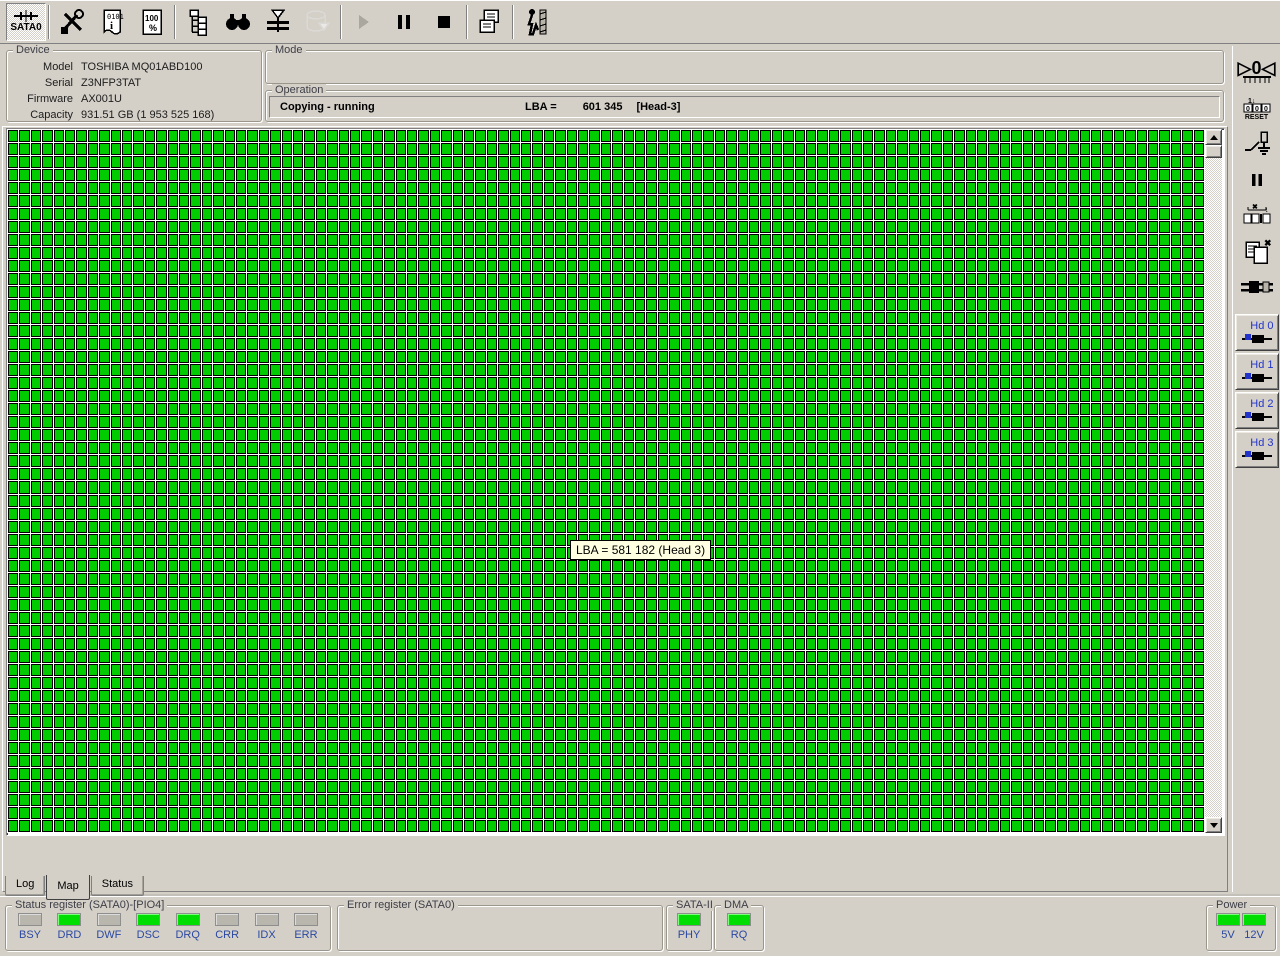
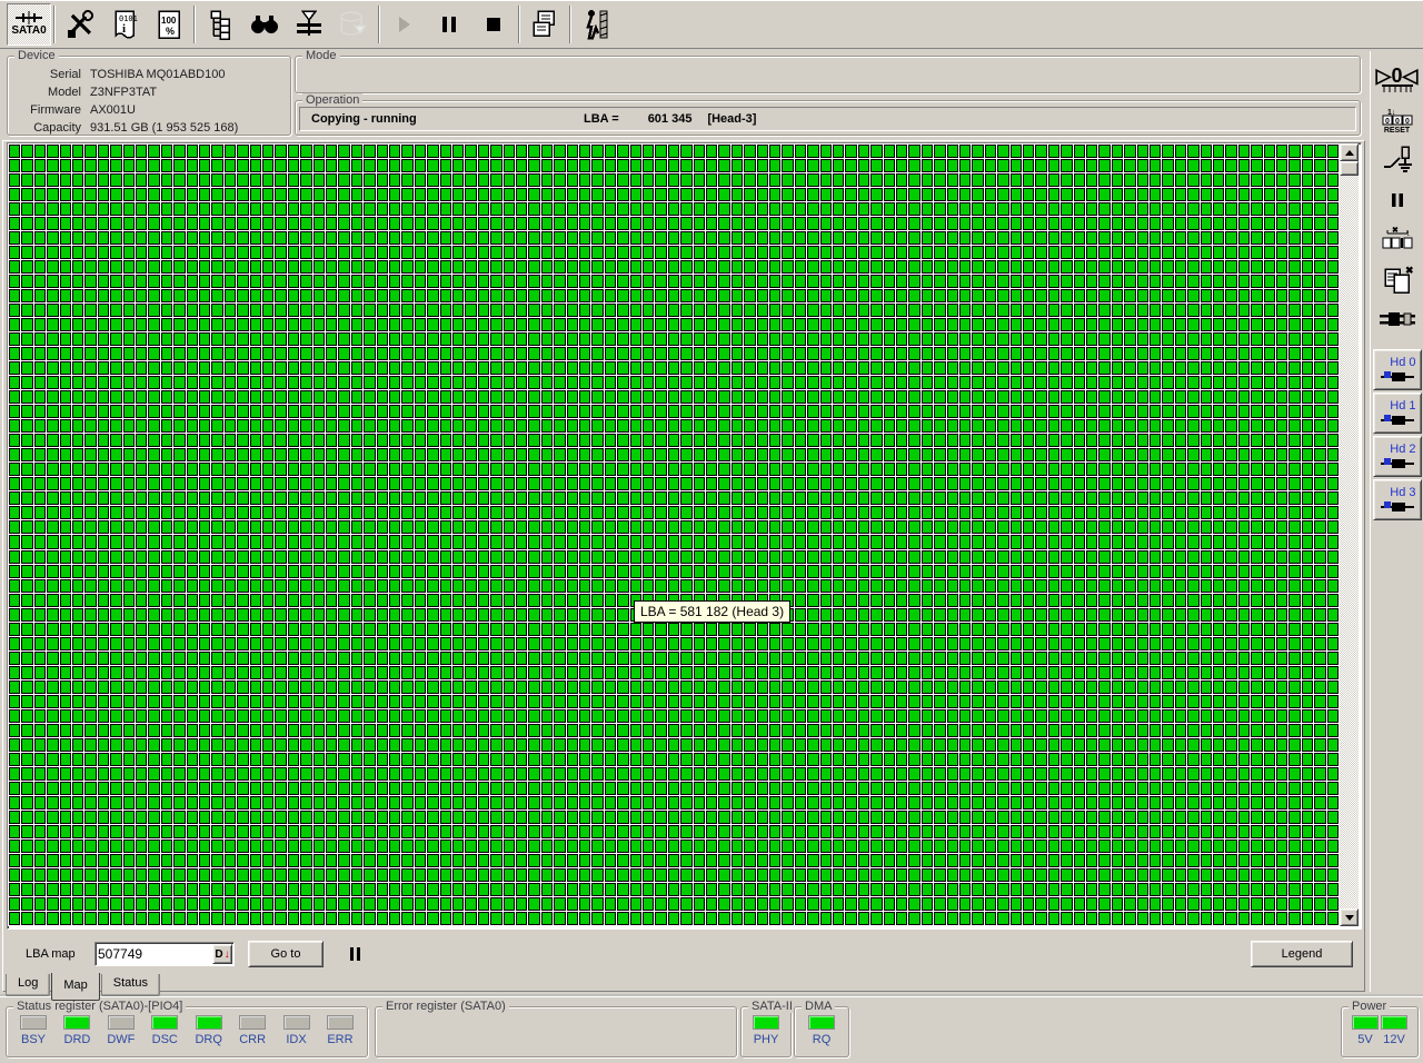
  SATA0
  0101
  i
  100
  %
  Device
- Model
+ Serial
  TOSHIBA MQ01ABD100
- Serial
+ Model
  Z3NFP3TAT
  Firmware
  AX001U
  Capacity
  931.51 GB (1 953 525 168)
  Mode
  Operation
  Copying - running
  LBA =
  601 345
  [Head-3]
  LBA = 581 182 (Head 3)
+ LBA map
+ 507749
+ D
+ ↓
+ Go to
+ Legend
  Log
  Map
  Status
  ▷0◁
  ✖
  Hd 0
  Hd 1
  Hd 2
  Hd 3
  Status register (SATA0)-[PIO4]
  BSY
  DRD
  DWF
  DSC
  DRQ
  CRR
  IDX
  ERR
  Error register (SATA0)
  SATA-II
  PHY
  DMA
  RQ
  Power
  5V
  12V
